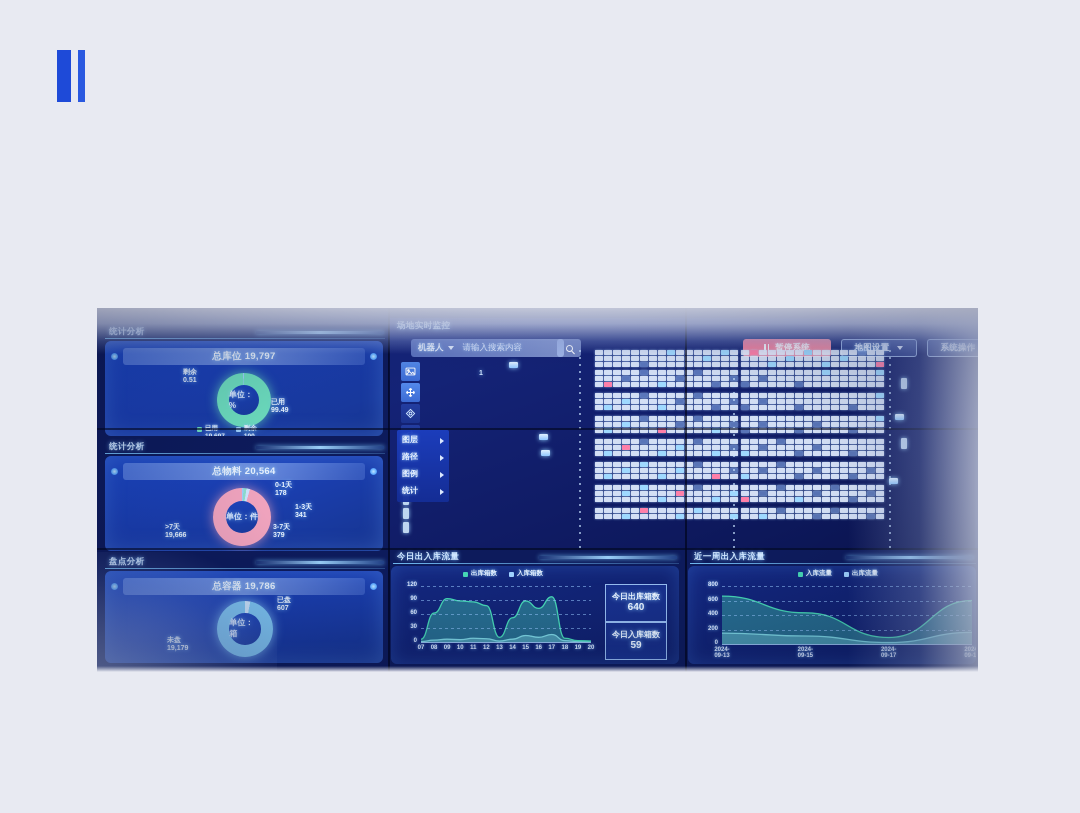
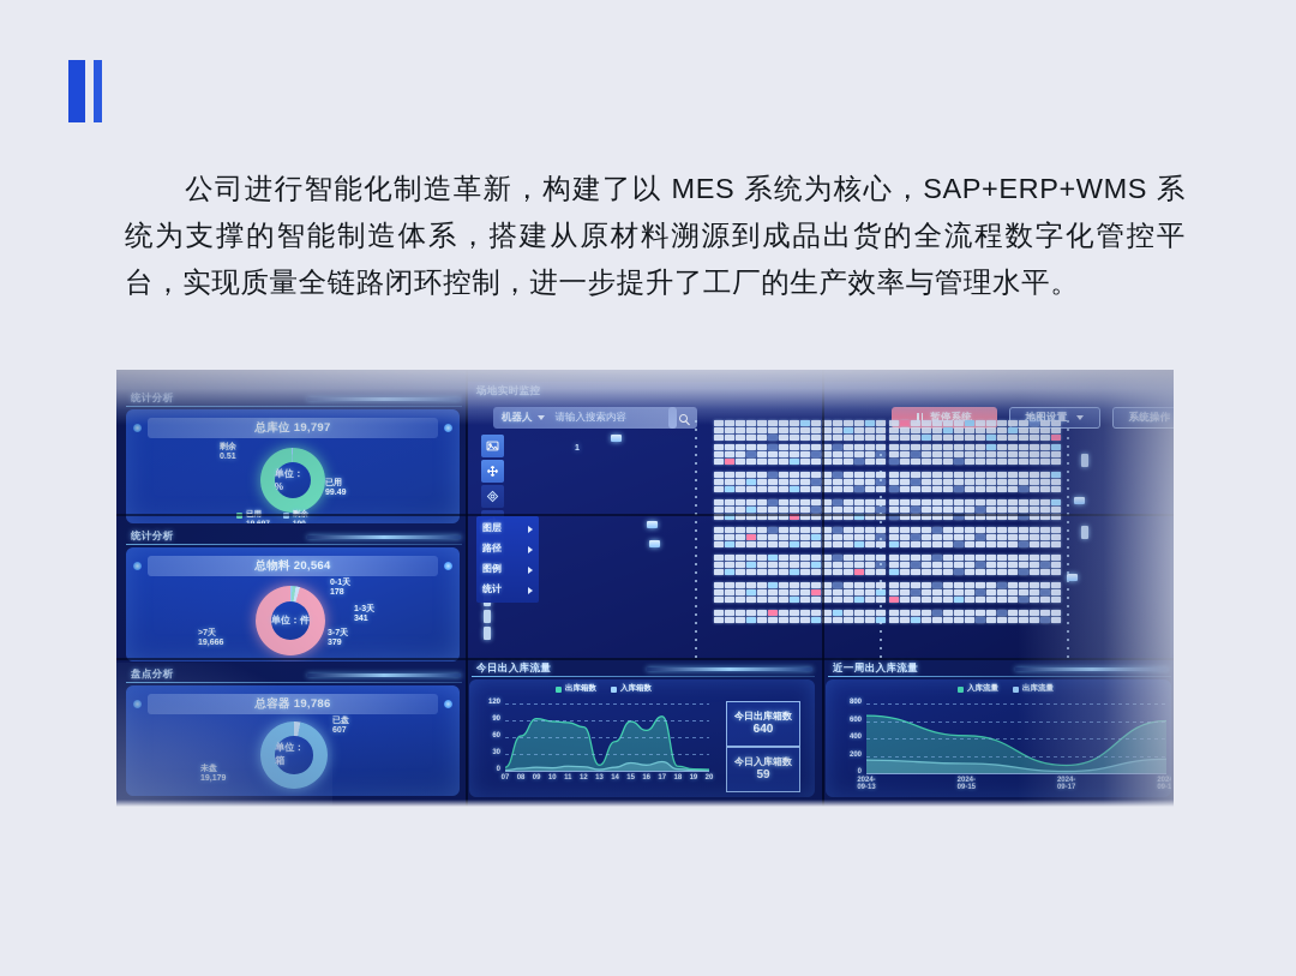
+ 公司进行智能化制造革新，构建了以 MES 系统为核心，SAP+ERP+WMS 系统为支撑的智能制造体系，搭建从原材料溯源到成品出货的全流程数字化管控平台，实现质量全链路闭环控制，进一步提升了工厂的生产效率与管理水平。
